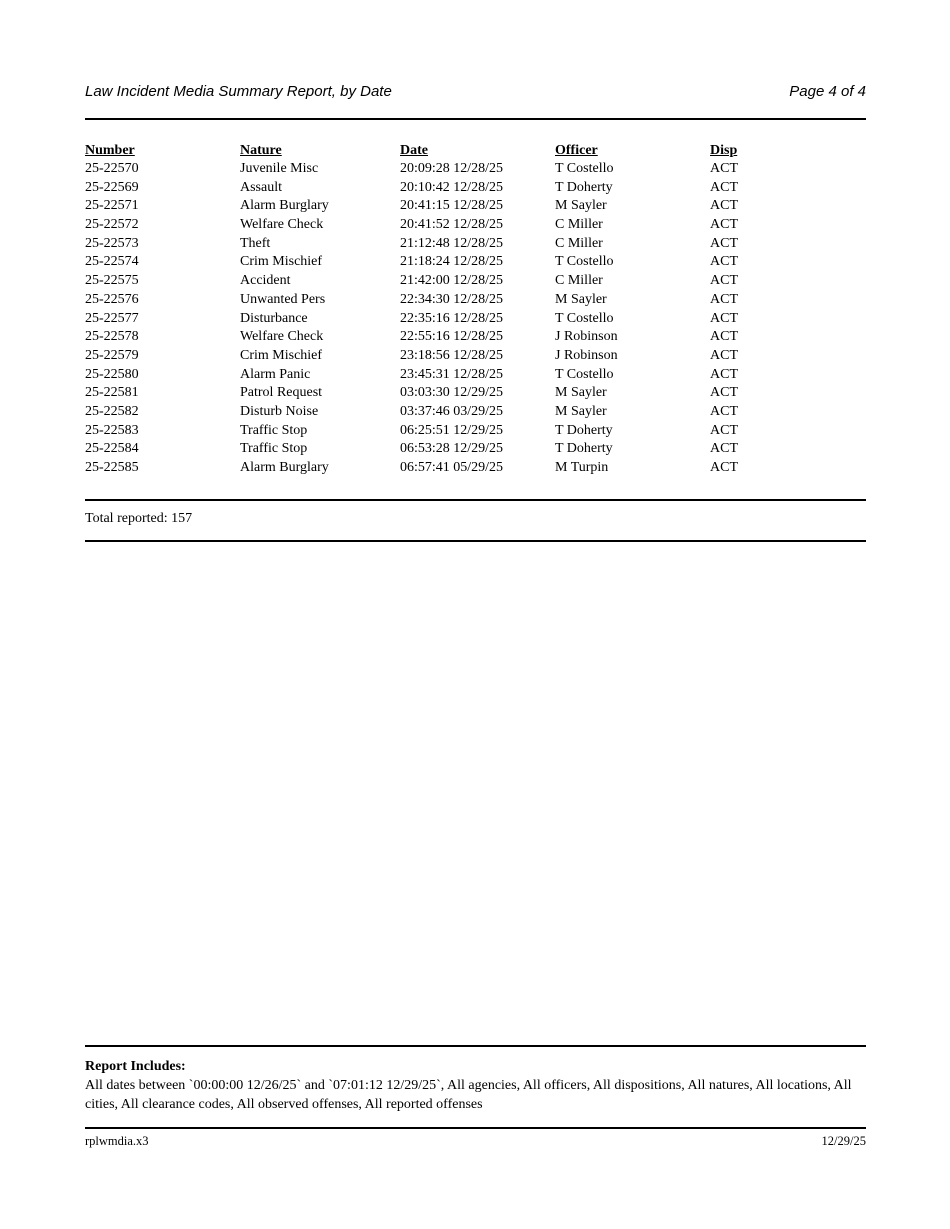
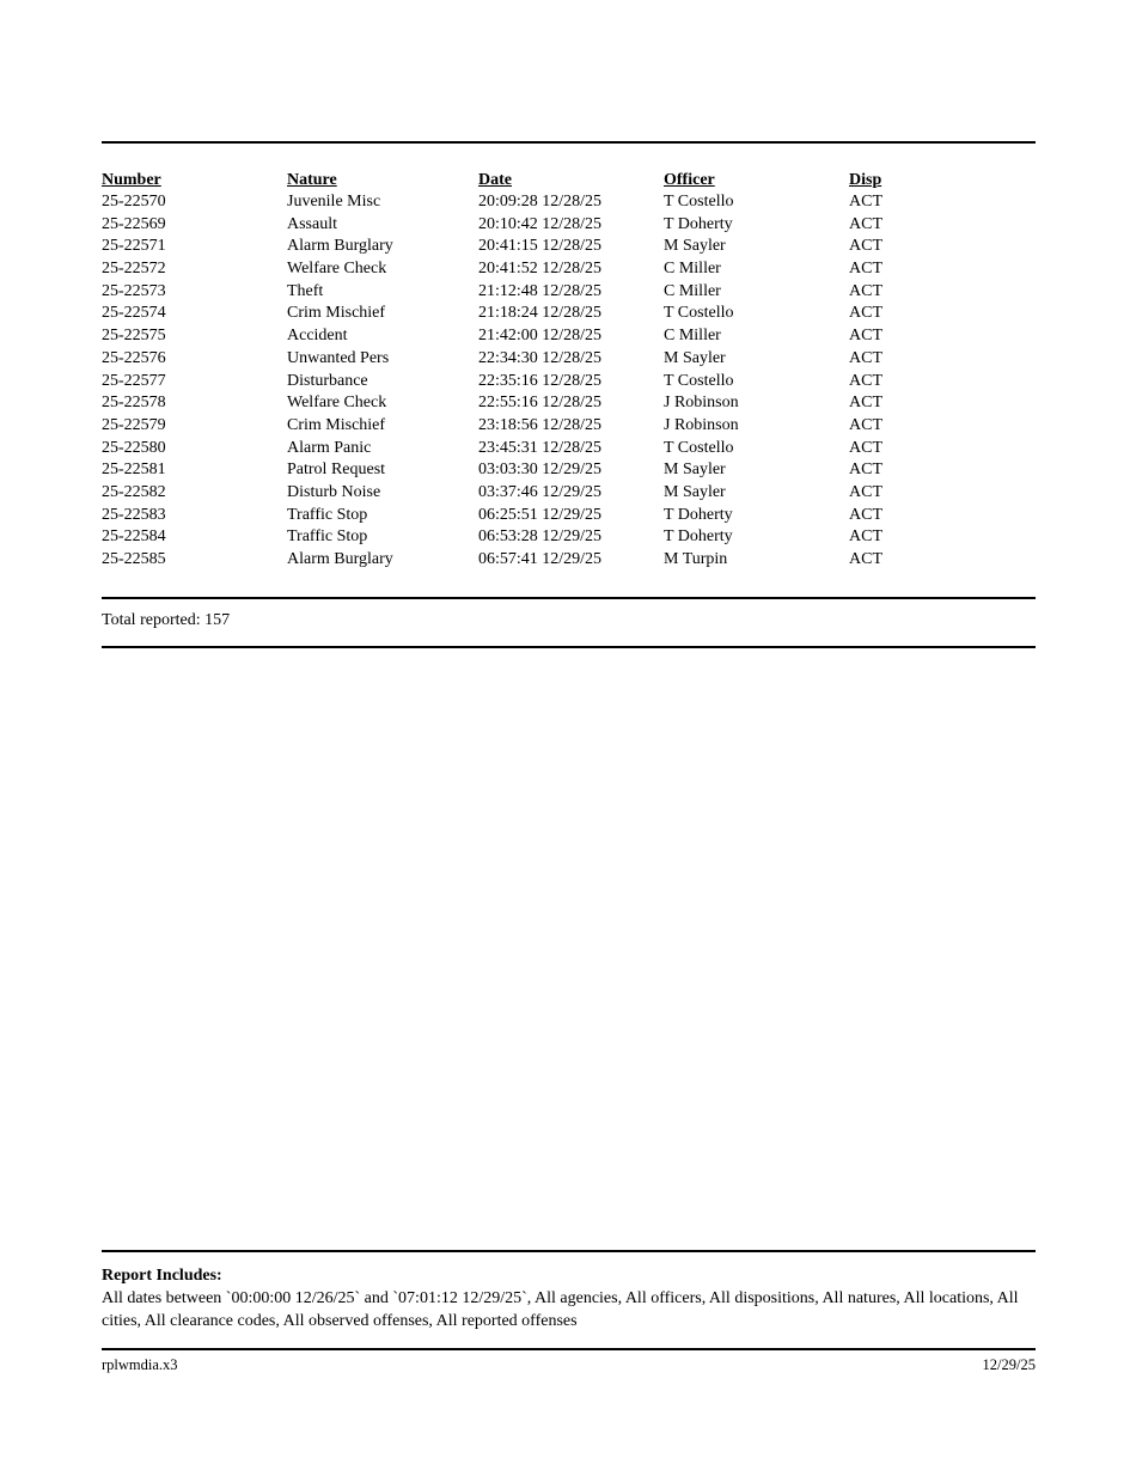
- Law Incident Media Summary Report, by Date
- Page 4 of 4
  Number
  Nature
  Date
  Officer
  Disp
  25-22570
  Juvenile Misc
  20:09:28 12/28/25
  T Costello
  ACT
  25-22569
  Assault
  20:10:42 12/28/25
  T Doherty
  ACT
  25-22571
  Alarm Burglary
  20:41:15 12/28/25
  M Sayler
  ACT
  25-22572
  Welfare Check
  20:41:52 12/28/25
  C Miller
  ACT
  25-22573
  Theft
  21:12:48 12/28/25
  C Miller
  ACT
  25-22574
  Crim Mischief
  21:18:24 12/28/25
  T Costello
  ACT
  25-22575
  Accident
  21:42:00 12/28/25
  C Miller
  ACT
  25-22576
  Unwanted Pers
  22:34:30 12/28/25
  M Sayler
  ACT
  25-22577
  Disturbance
  22:35:16 12/28/25
  T Costello
  ACT
  25-22578
  Welfare Check
  22:55:16 12/28/25
  J Robinson
  ACT
  25-22579
  Crim Mischief
  23:18:56 12/28/25
  J Robinson
  ACT
  25-22580
  Alarm Panic
  23:45:31 12/28/25
  T Costello
  ACT
  25-22581
  Patrol Request
  03:03:30 12/29/25
  M Sayler
  ACT
  25-22582
  Disturb Noise
- 03:37:46 03/29/25
+ 03:37:46 12/29/25
  M Sayler
  ACT
  25-22583
  Traffic Stop
  06:25:51 12/29/25
  T Doherty
  ACT
  25-22584
  Traffic Stop
  06:53:28 12/29/25
  T Doherty
  ACT
  25-22585
  Alarm Burglary
- 06:57:41 05/29/25
+ 06:57:41 12/29/25
  M Turpin
  ACT
  Total reported: 157
  Report Includes:
  All dates between `00:00:00 12/26/25` and `07:01:12 12/29/25`, All agencies, All officers, All dispositions, All natures, All locations, All cities, All clearance codes, All observed offenses, All reported offenses
  rplwmdia.x3
  12/29/25
